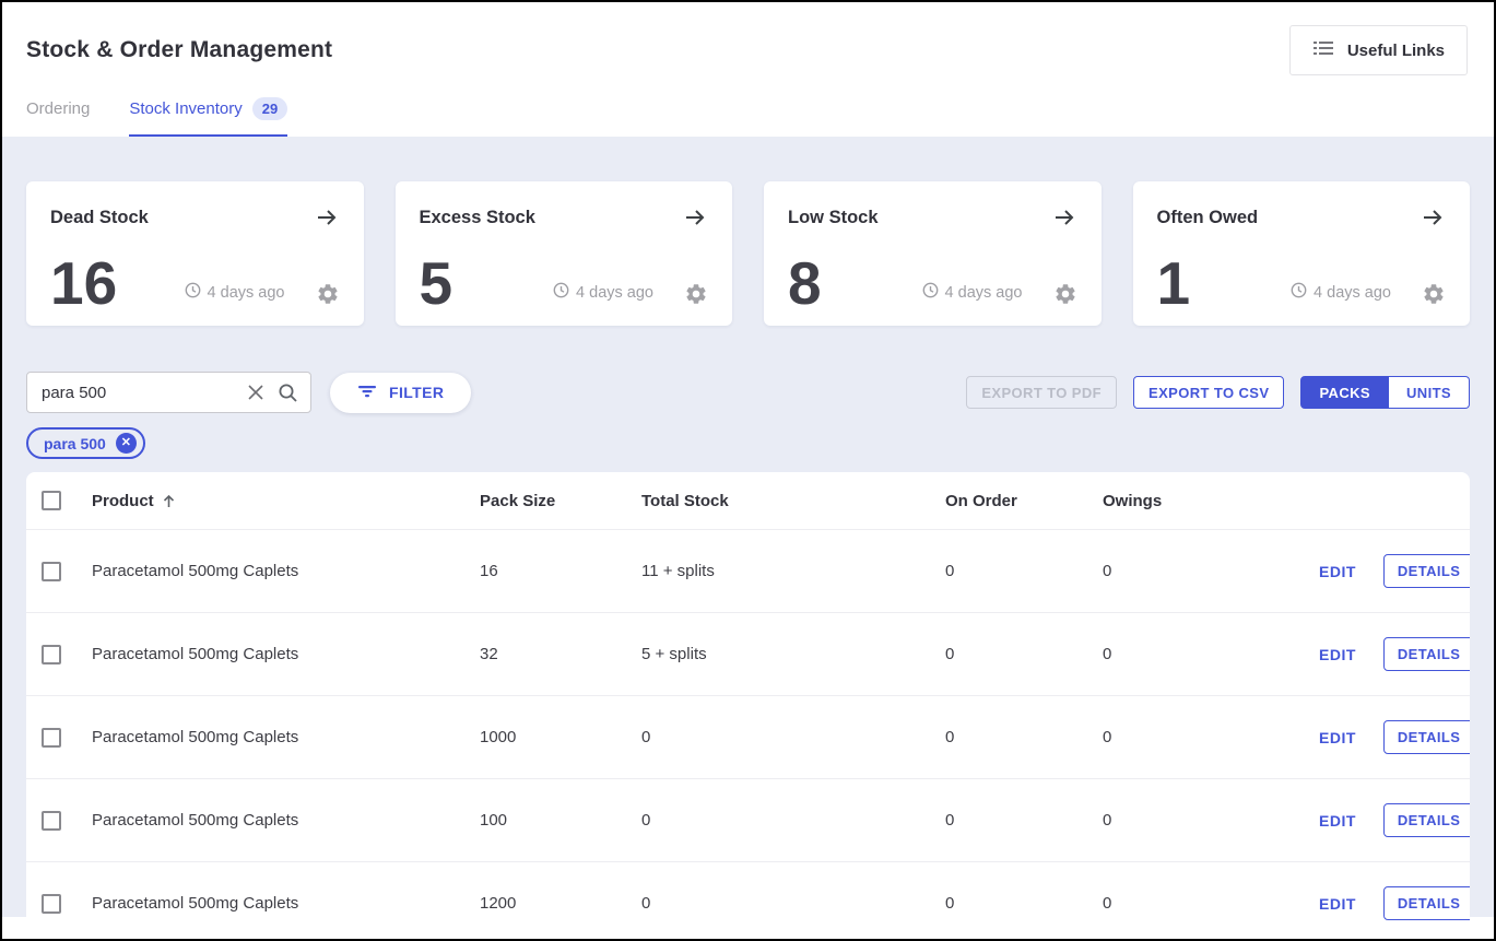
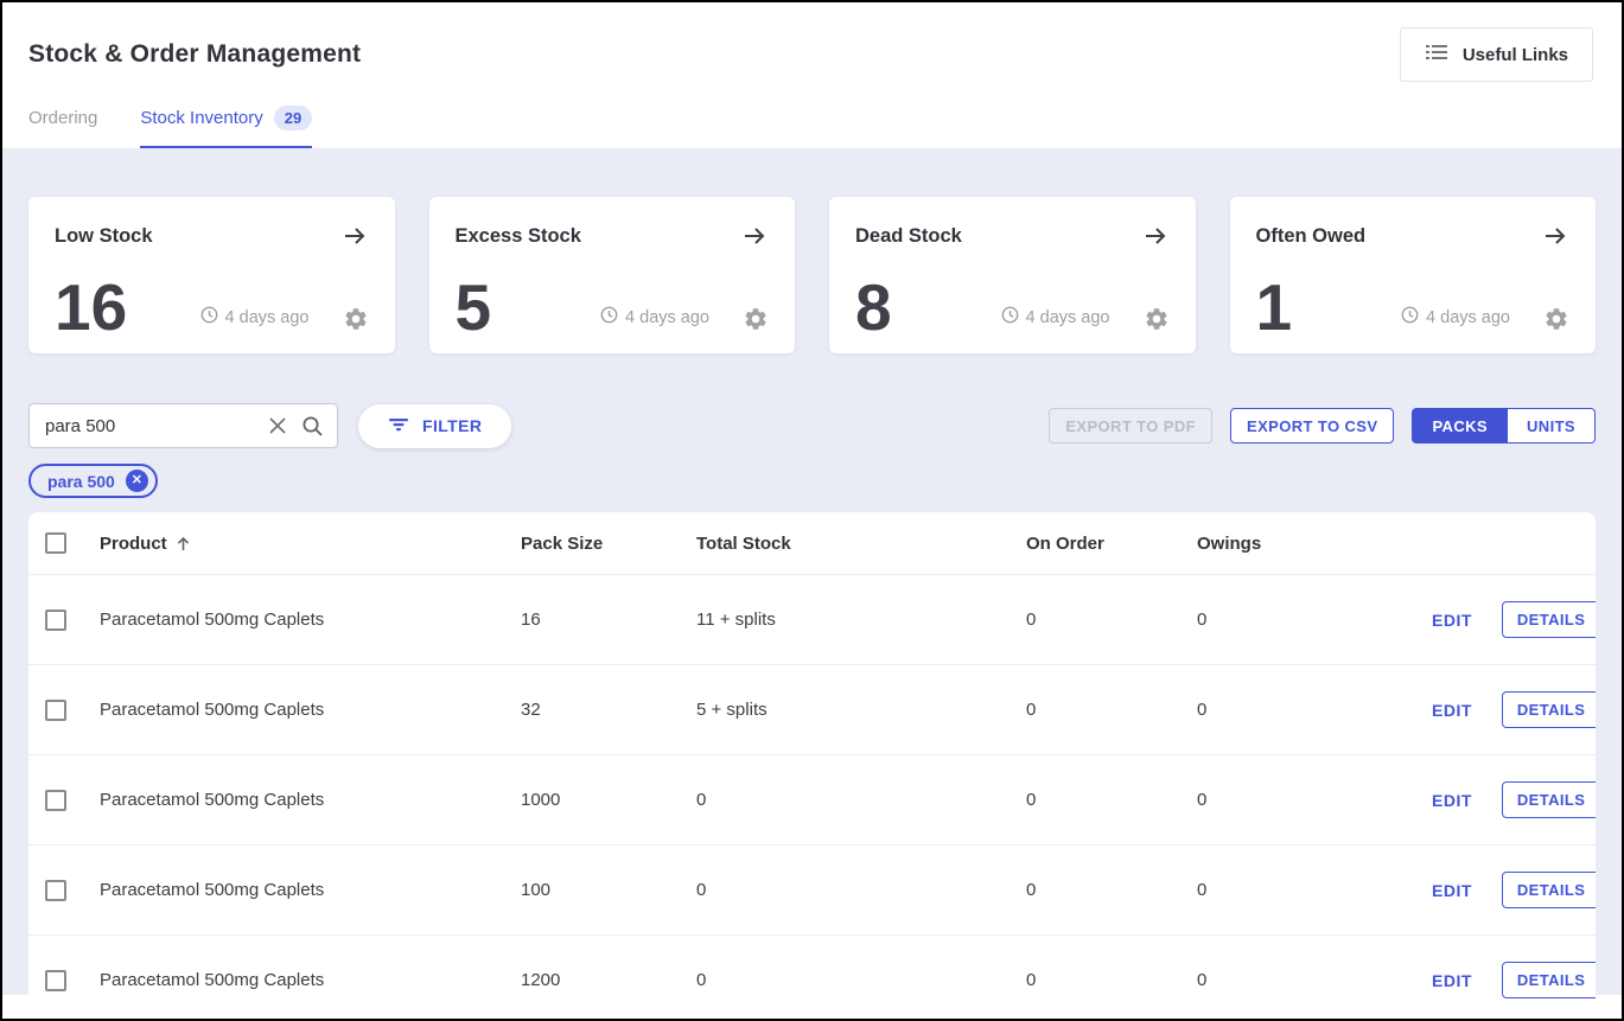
  Stock & Order Management
  Useful Links
  Ordering
  Stock Inventory
  29
- Dead Stock
+ Low Stock
  16
  4 days ago
  Excess Stock
  5
  4 days ago
- Low Stock
+ Dead Stock
  8
  4 days ago
  Often Owed
  1
  4 days ago
  para 500
  FILTER
  EXPORT TO PDF
  EXPORT TO CSV
  PACKS
  UNITS
  para 500
  ✕
  Product
  Pack Size
  Total Stock
  On Order
  Owings
  Paracetamol 500mg Caplets
  16
  11 + splits
  0
  0
  EDIT
  DETAILS
  Paracetamol 500mg Caplets
  32
  5 + splits
  0
  0
  EDIT
  DETAILS
  Paracetamol 500mg Caplets
  1000
  0
  0
  0
  EDIT
  DETAILS
  Paracetamol 500mg Caplets
  100
  0
  0
  0
  EDIT
  DETAILS
  Paracetamol 500mg Caplets
  1200
  0
  0
  0
  EDIT
  DETAILS
